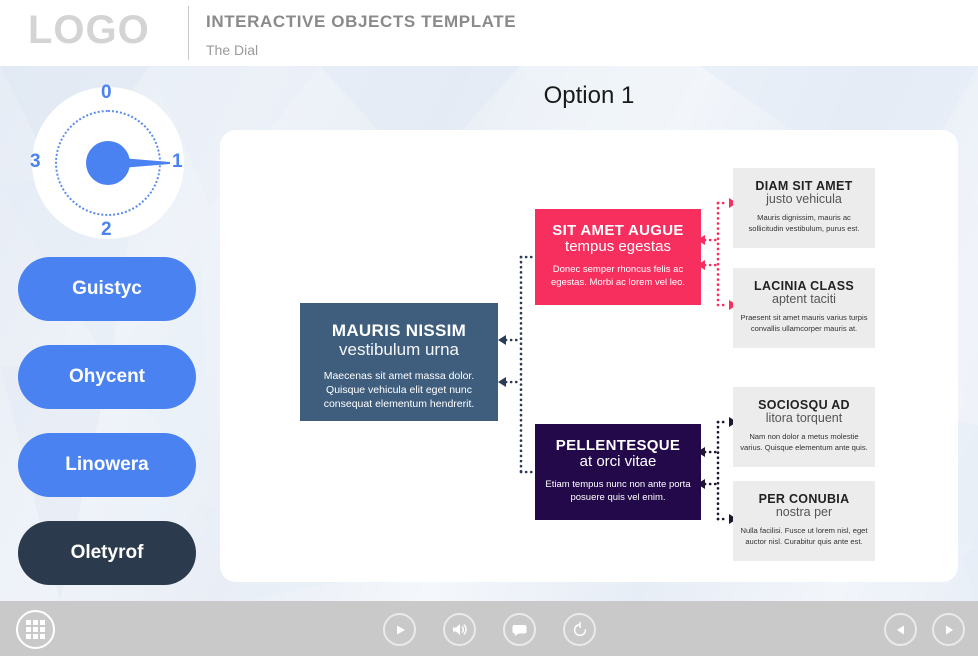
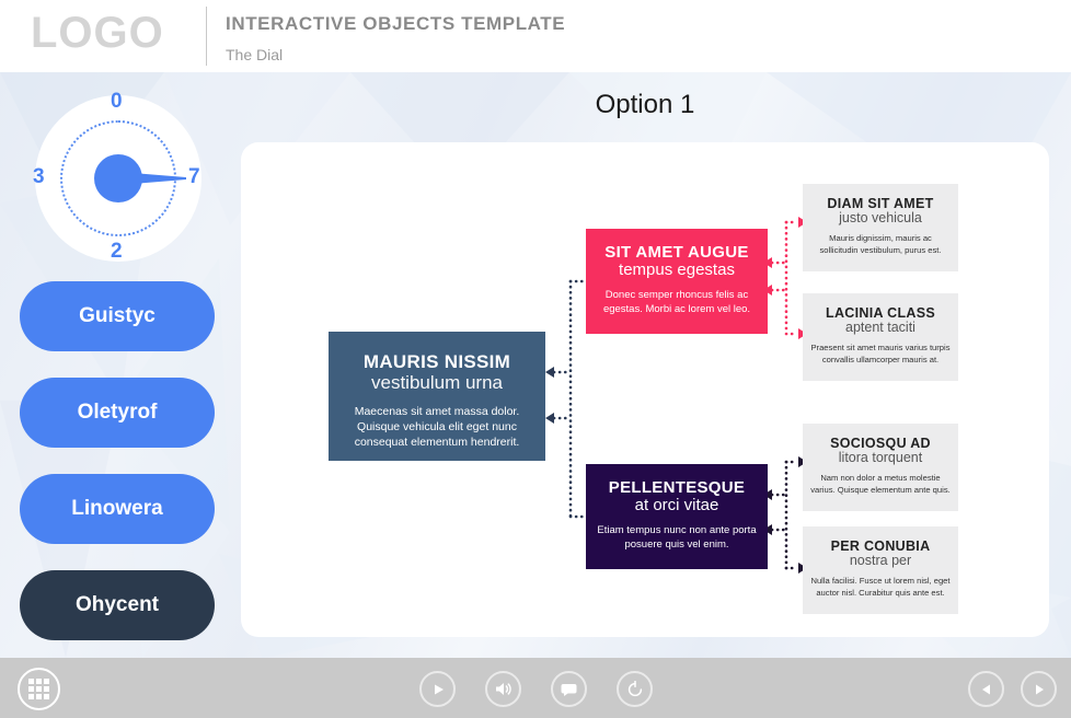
  LOGO
  INTERACTIVE OBJECTS TEMPLATE
  The Dial
  0
- 1
+ 7
  2
  3
  Guistyc
- Ohycent
+ Oletyrof
  Linowera
- Oletyrof
+ Ohycent
  Option 1
  MAURIS NISSIM
  vestibulum urna
  Maecenas sit amet massa dolor. Quisque vehicula elit eget nunc consequat elementum hendrerit.
  SIT AMET AUGUE
  tempus egestas
  Donec semper rhoncus felis ac egestas. Morbi ac lorem vel leo.
  PELLENTESQUE
  at orci vitae
  Etiam tempus nunc non ante porta posuere quis vel enim.
  DIAM SIT AMET
  justo vehicula
  Mauris dignissim, mauris ac sollicitudin vestibulum, purus est.
  LACINIA CLASS
  aptent taciti
  Praesent sit amet mauris varius turpis convallis ullamcorper mauris at.
  SOCIOSQU AD
  litora torquent
  Nam non dolor a metus molestie varius. Quisque elementum ante quis.
  PER CONUBIA
  nostra per
  Nulla facilisi. Fusce ut lorem nisl, eget auctor nisl. Curabitur quis ante est.
